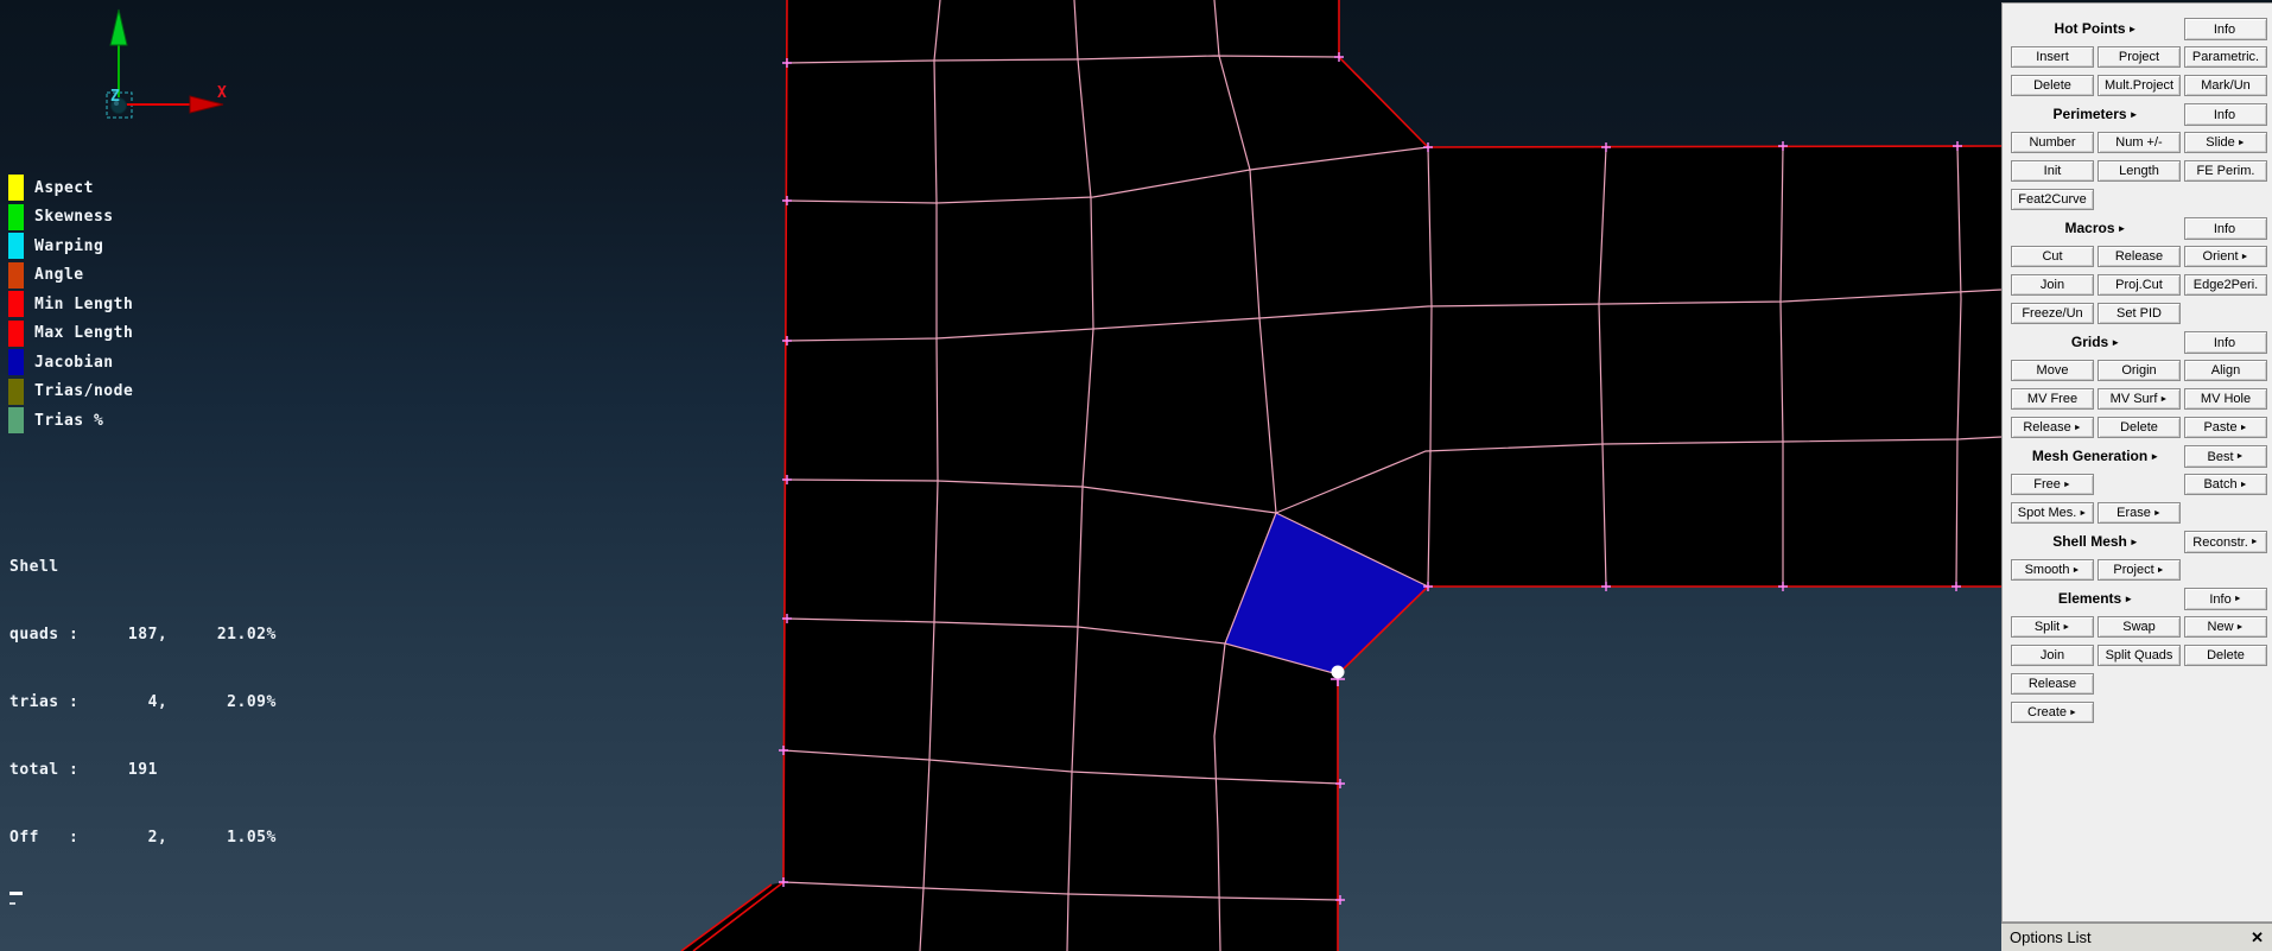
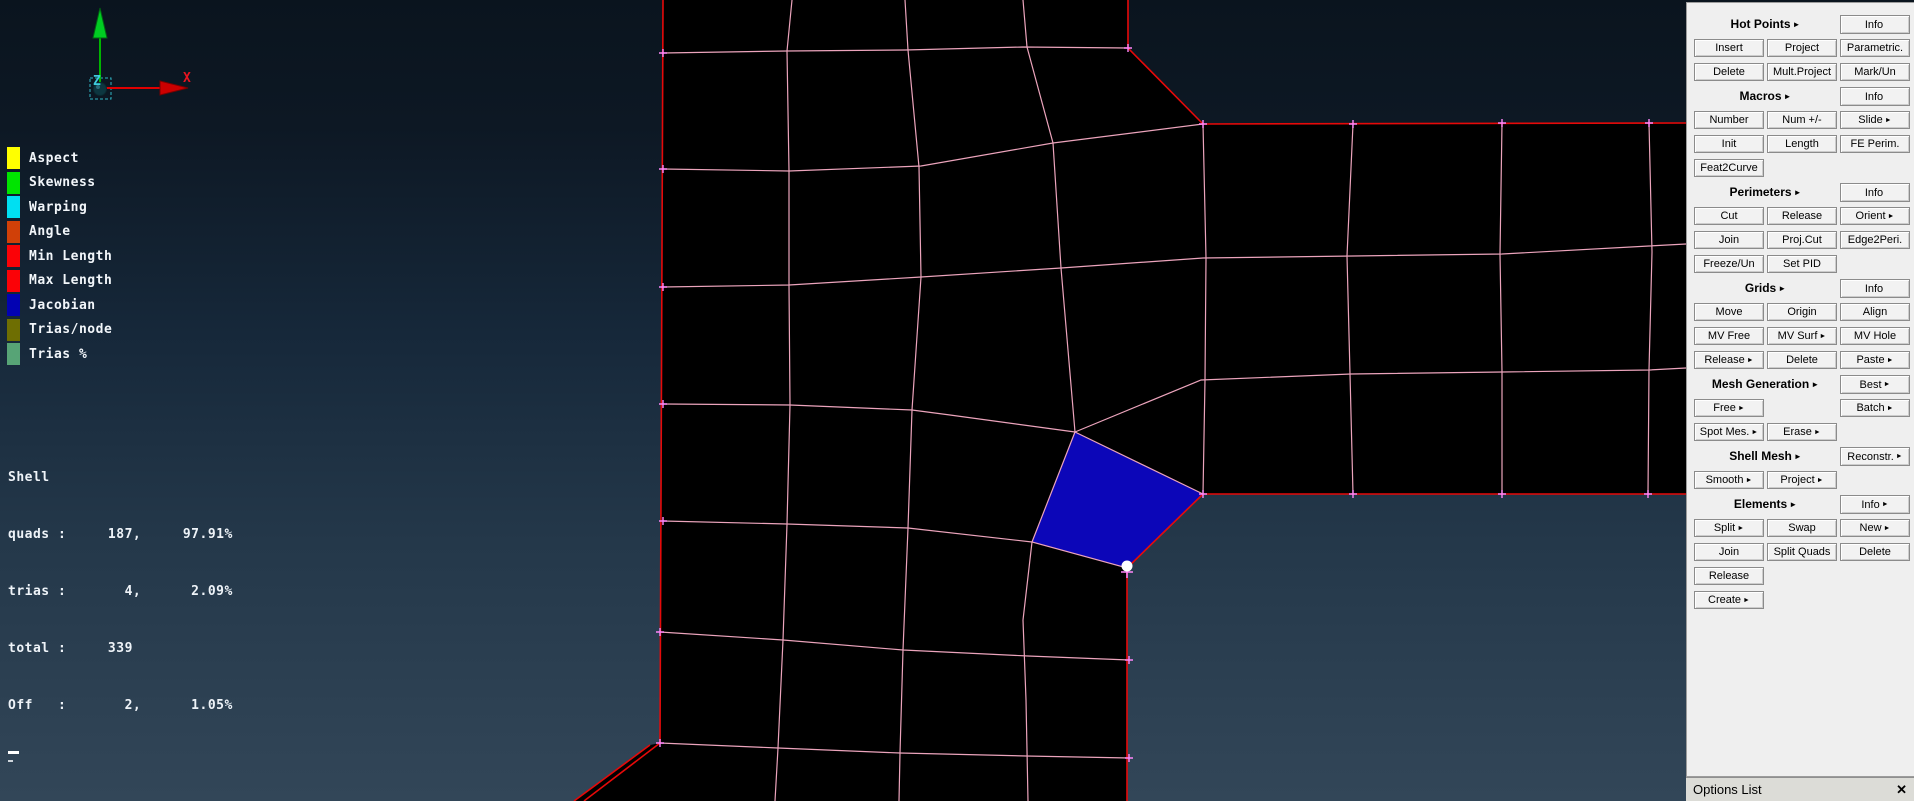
  X
  Z
  Aspect
  Skewness
  Warping
  Angle
  Min Length
  Max Length
  Jacobian
  Trias/node
  Trias %
  Shell
- quads : 187, 21.02%
+ quads : 187, 97.91%
  trias : 4, 2.09%
- total : 191
+ total : 339
  Off : 2, 1.05%
  Hot Points ►
  Info
  Insert
  Project
  Parametric.
  Delete
  Mult.Project
  Mark/Un
- Perimeters ►
+ Macros ►
  Info
  Number
  Num +/-
  Slide
  Init
  Length
  FE Perim.
  Feat2Curve
- Macros ►
+ Perimeters ►
  Info
  Cut
  Release
  Orient
  Join
  Proj.Cut
  Edge2Peri.
  Freeze/Un
  Set PID
  Grids ►
  Info
  Move
  Origin
  Align
  MV Free
  MV Surf
  MV Hole
  Release
  Delete
  Paste
  Mesh Generation ►
  Best
  Free
  Batch
  Spot Mes.
  Erase
  Shell Mesh ►
  Reconstr.
  Smooth
  Project
  Elements ►
  Info
  Split
  Swap
  New
  Join
  Split Quads
  Delete
  Release
  Create
  Options List
  ✕
